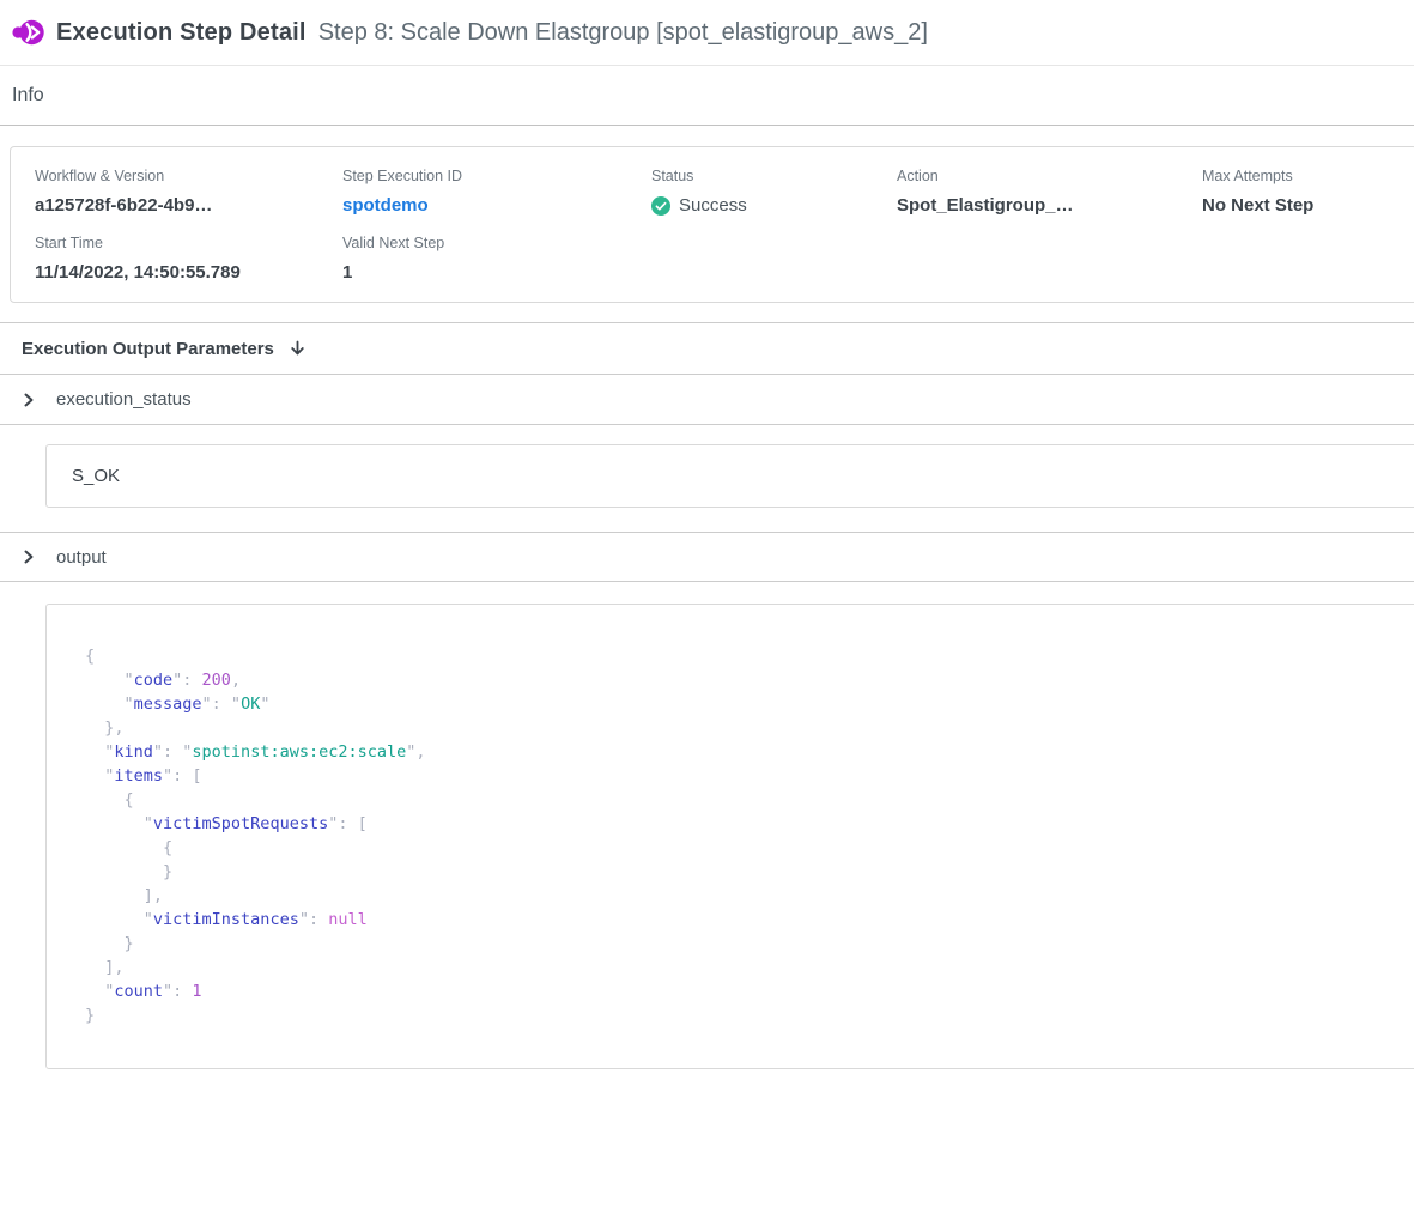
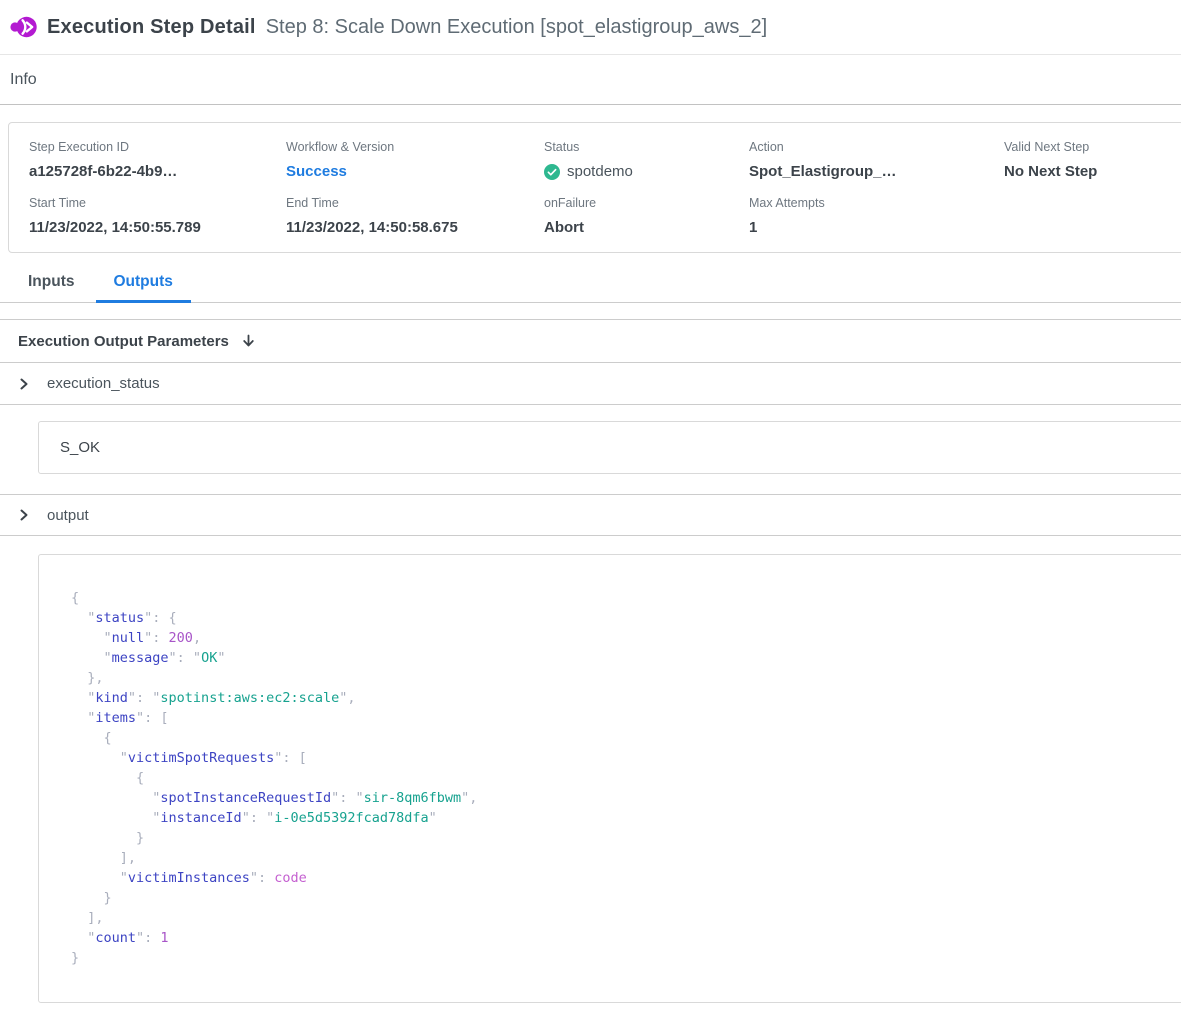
  Execution Step Detail
- Step 8: Scale Down Elastgroup [spot_elastigroup_aws_2]
+ Step 8: Scale Down Execution [spot_elastigroup_aws_2]
  Info
- Workflow & Version
+ Step Execution ID
  a125728f-6b22-4b9…
- Step Execution ID
+ Workflow & Version
- spotdemo
+ Success
  Status
- Success
+ spotdemo
  Action
  Spot_Elastigroup_…
- Max Attempts
+ Valid Next Step
  No Next Step
  Start Time
- 11/14/2022, 14:50:55.789
+ 11/23/2022, 14:50:55.789
+ End Time
+ 11/23/2022, 14:50:58.675
+ onFailure
+ Abort
- Valid Next Step
+ Max Attempts
  1
+ Inputs
+ Outputs
  Execution Output Parameters
  execution_status
  S_OK
  output
  {
+ "status": {
- "code": 200,
+ "null": 200,
  "message": "OK"
  },
  "kind": "spotinst:aws:ec2:scale",
  "items": [
  {
  "victimSpotRequests": [
  {
+ "spotInstanceRequestId": "sir-8qm6fbwm",
+ "instanceId": "i-0e5d5392fcad78dfa"
  }
  ],
- "victimInstances": null
+ "victimInstances": code
  }
  ],
  "count": 1
  }
